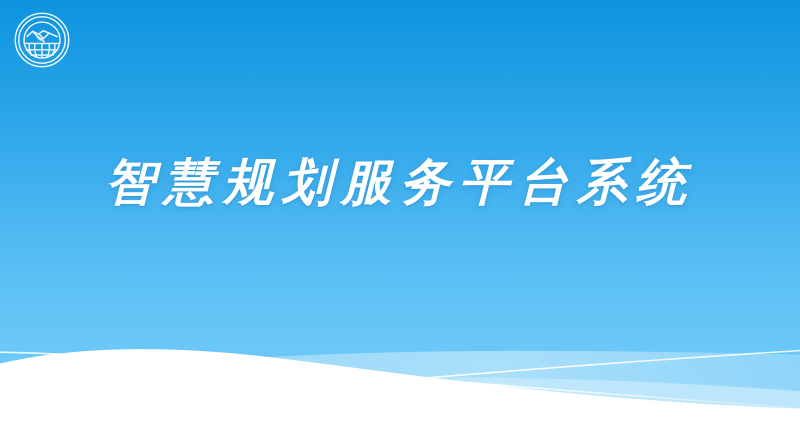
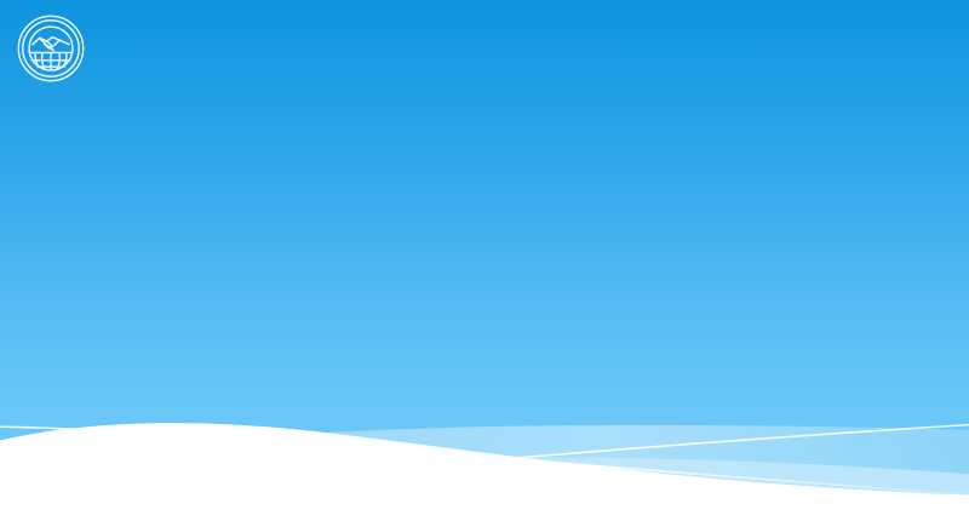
- 智慧规划服务平台系统
